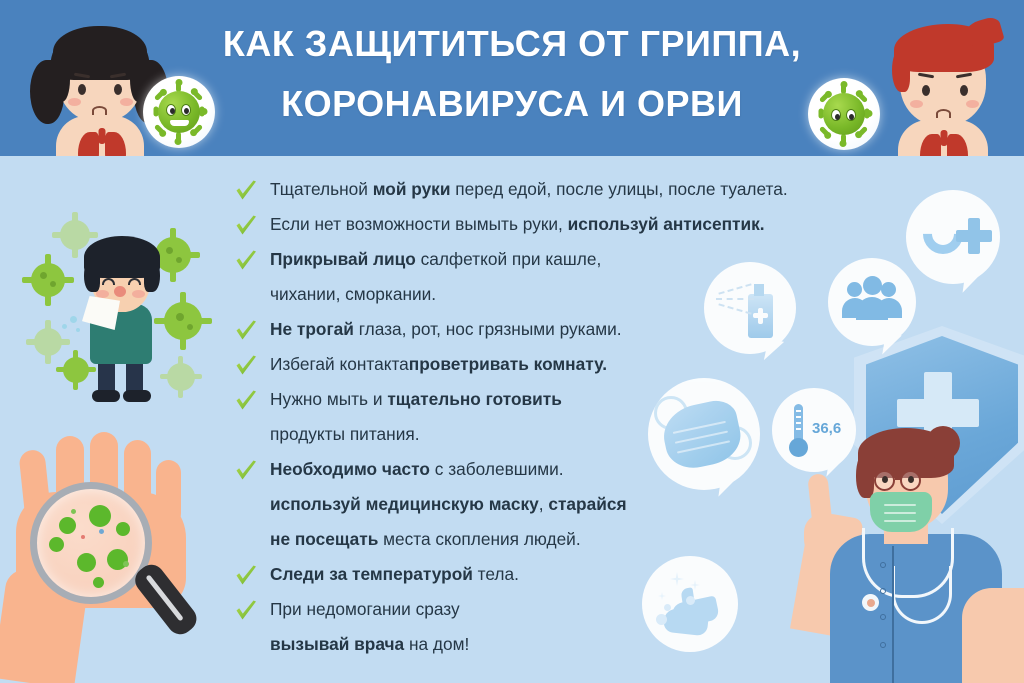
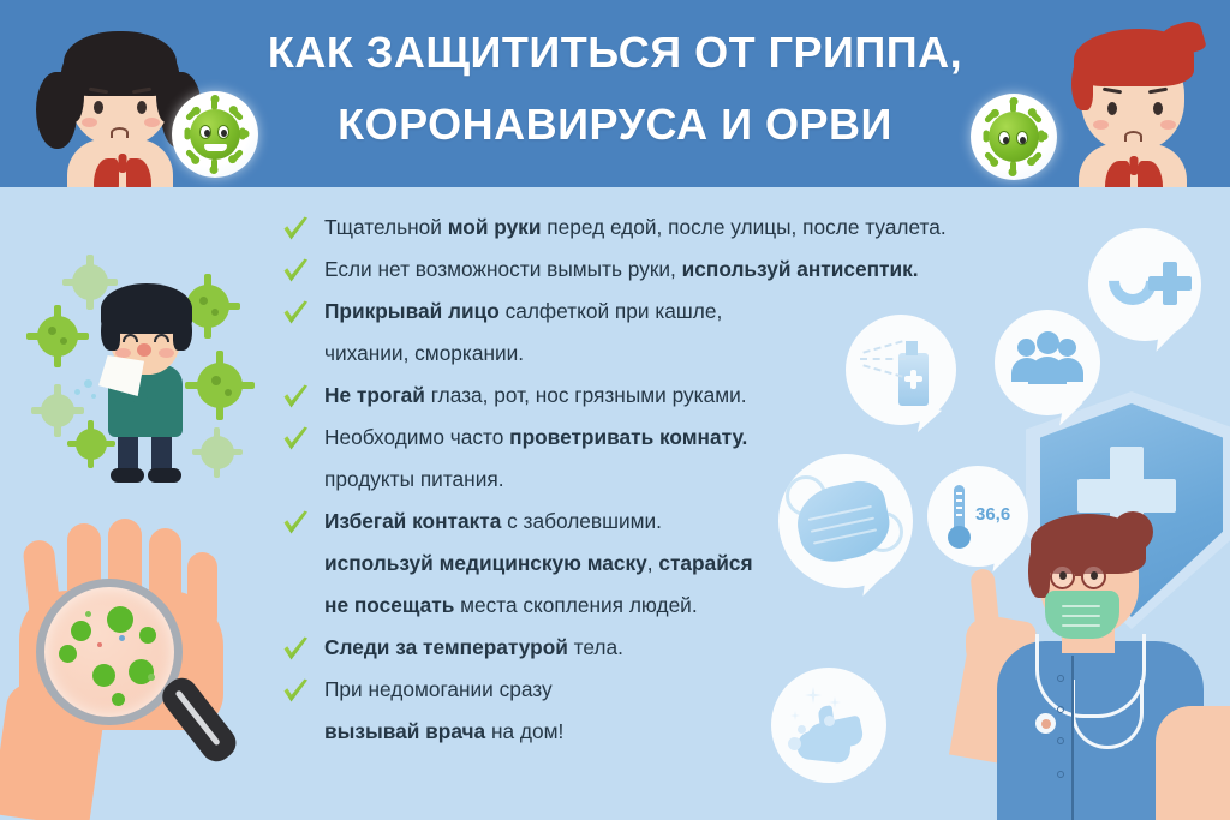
  КАК ЗАЩИТИТЬСЯ ОТ ГРИППА,
  КОРОНАВИРУСА И ОРВИ
  Тщательной мой руки перед едой, после улицы, после туалета.
  Если нет возможности вымыть руки, используй антисептик.
  Прикрывай лицо салфеткой при кашле,
  чихании, сморкании.
  Не трогай глаза, рот, нос грязными руками.
- Избегай контактапроветривать комнату.
+ Необходимо часто проветривать комнату.
- Нужно мыть и тщательно готовить
  продукты питания.
- Необходимо часто с заболевшими.
+ Избегай контакта с заболевшими.
  используй медицинскую маску, старайся
  не посещать места скопления людей.
  Следи за температурой тела.
  При недомогании сразу
  вызывай врача на дом!
  36,6
